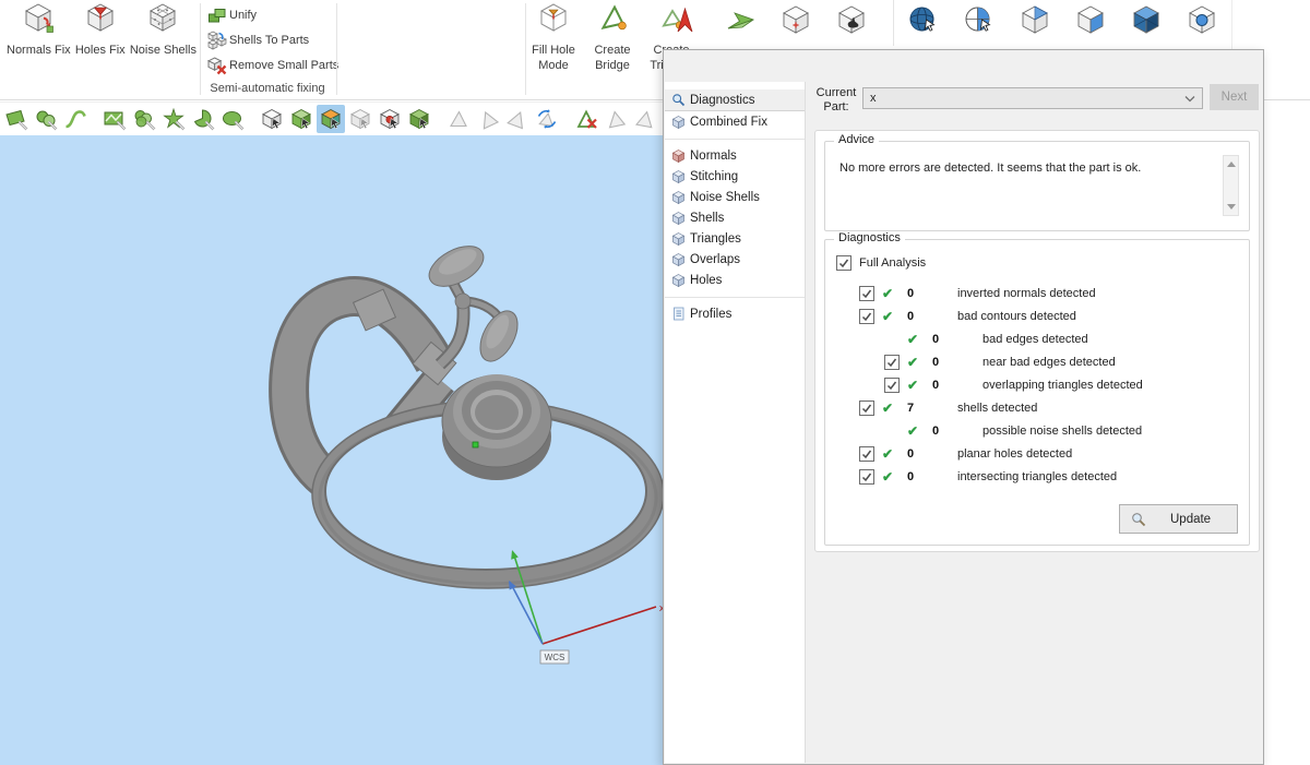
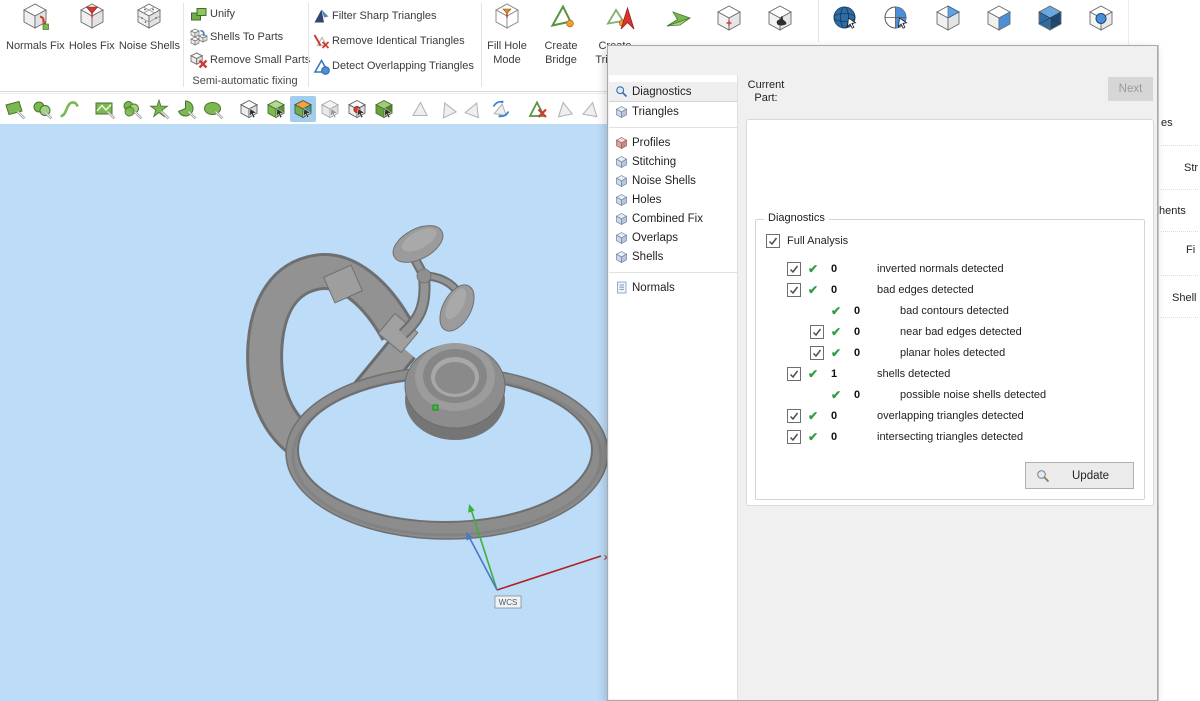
  Normals Fix
  Holes Fix
  Noise Shells
  Unify
  Shells To Parts
  Remove Small Part
  Semi-automatic fixing
+ Filter Sharp Triangles
+ Remove Identical Triangles
+ Detect Overlapping Triangles
  Fill Hole Mode
  Create Bridge
  WCS
+ es
+ Str
+ hents
+ Fi
+ Shell
  Diagnostics
- Combined Fix
+ Triangles
- Normals
+ Profiles
  Stitching
  Noise Shells
- Shells
+ Holes
- Triangles
+ Combined Fix
  Overlaps
- Holes
+ Shells
- Profiles
+ Normals
  Current Part:
- x
  Next
- Advice
- No more errors are detected. It seems that the part is ok.
  Diagnostics
  Full Analysis
  ✔
  0
  inverted normals detected
  ✔
  0
- bad contours detected
+ bad edges detected
  ✔
  0
- bad edges detected
+ bad contours detected
  ✔
  0
  near bad edges detected
  ✔
  0
- overlapping triangles detected
+ planar holes detected
  ✔
- 7
+ 1
  shells detected
  ✔
  0
  possible noise shells detected
  ✔
  0
- planar holes detected
+ overlapping triangles detected
  ✔
  0
  intersecting triangles detected
  Update
